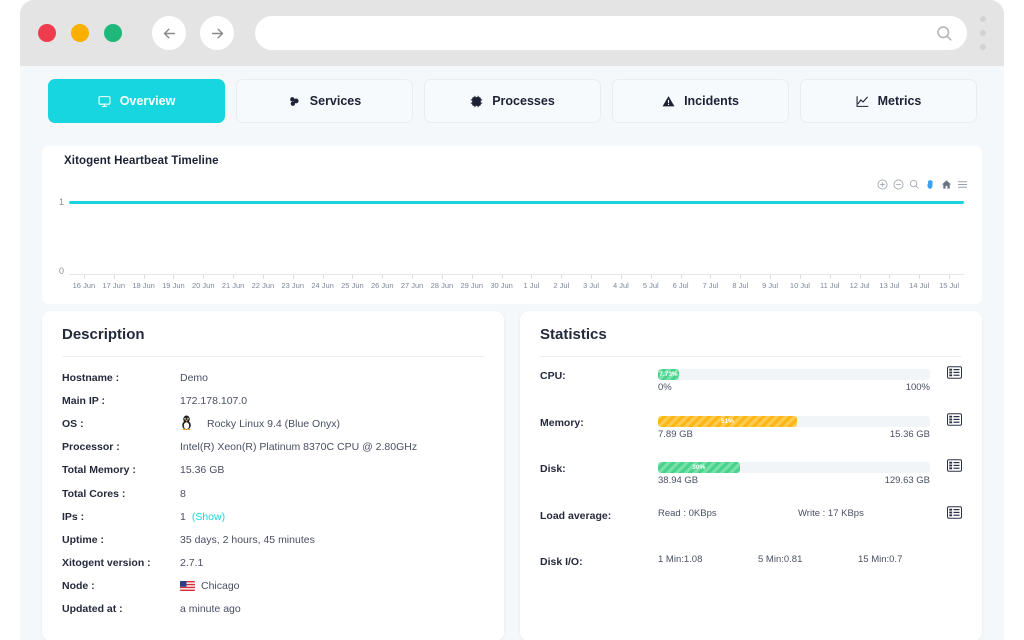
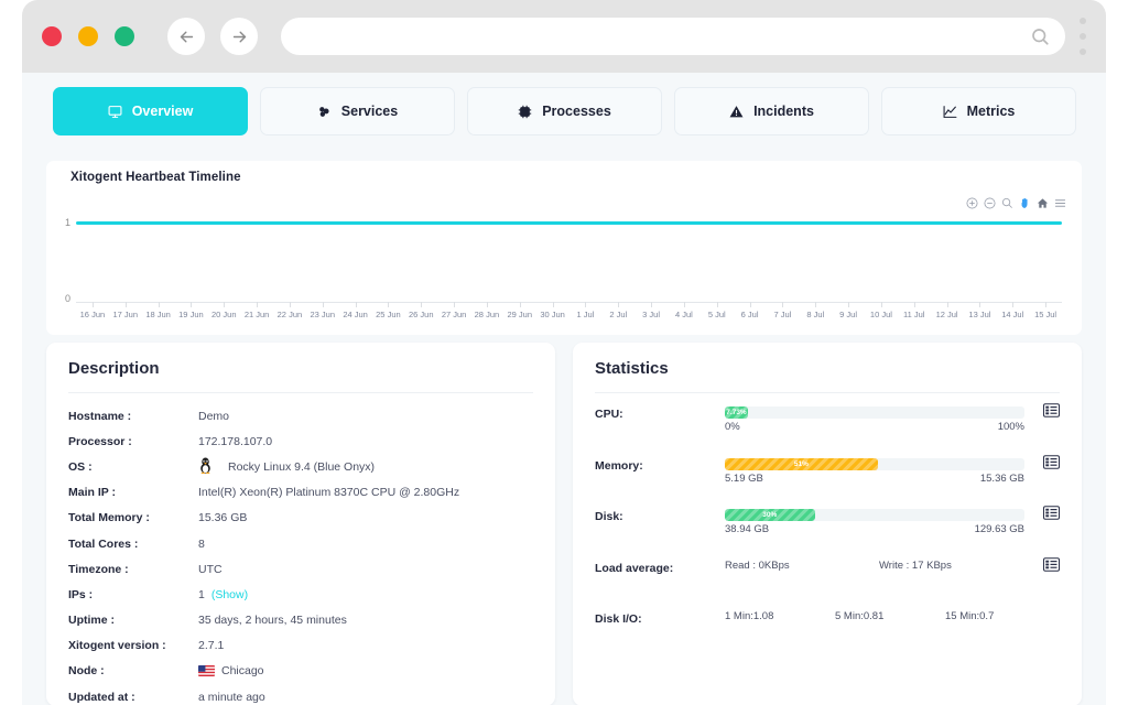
  Overview
  Services
  Processes
  Incidents
  Metrics
  Xitogent Heartbeat Timeline
  1
  0
  16 Jun
  17 Jun
  18 Jun
  19 Jun
  20 Jun
  21 Jun
  22 Jun
  23 Jun
  24 Jun
  25 Jun
  26 Jun
  27 Jun
  28 Jun
  29 Jun
  30 Jun
  1 Jul
  2 Jul
  3 Jul
  4 Jul
  5 Jul
  6 Jul
  7 Jul
  8 Jul
  9 Jul
  10 Jul
  11 Jul
  12 Jul
  13 Jul
  14 Jul
  15 Jul
  Description
  Hostname :
  Demo
- Main IP :
+ Processor :
  172.178.107.0
  OS :
  Rocky Linux 9.4 (Blue Onyx)
- Processor :
+ Main IP :
  Intel(R) Xeon(R) Platinum 8370C CPU @ 2.80GHz
  Total Memory :
  15.36 GB
  Total Cores :
  8
+ Timezone :
+ UTC
  IPs :
  1
  (Show)
  Uptime :
  35 days, 2 hours, 45 minutes
  Xitogent version :
  2.7.1
  Node :
  Chicago
  Updated at :
  a minute ago
  Statistics
  CPU:
  0%
  100%
  Memory:
- 7.89 GB
+ 5.19 GB
  15.36 GB
  Disk:
  38.94 GB
  129.63 GB
  Load average:
  Read : 0KBps
  Write : 17 KBps
  Disk I/O:
  1 Min:1.08
  5 Min:0.81
  15 Min:0.7
